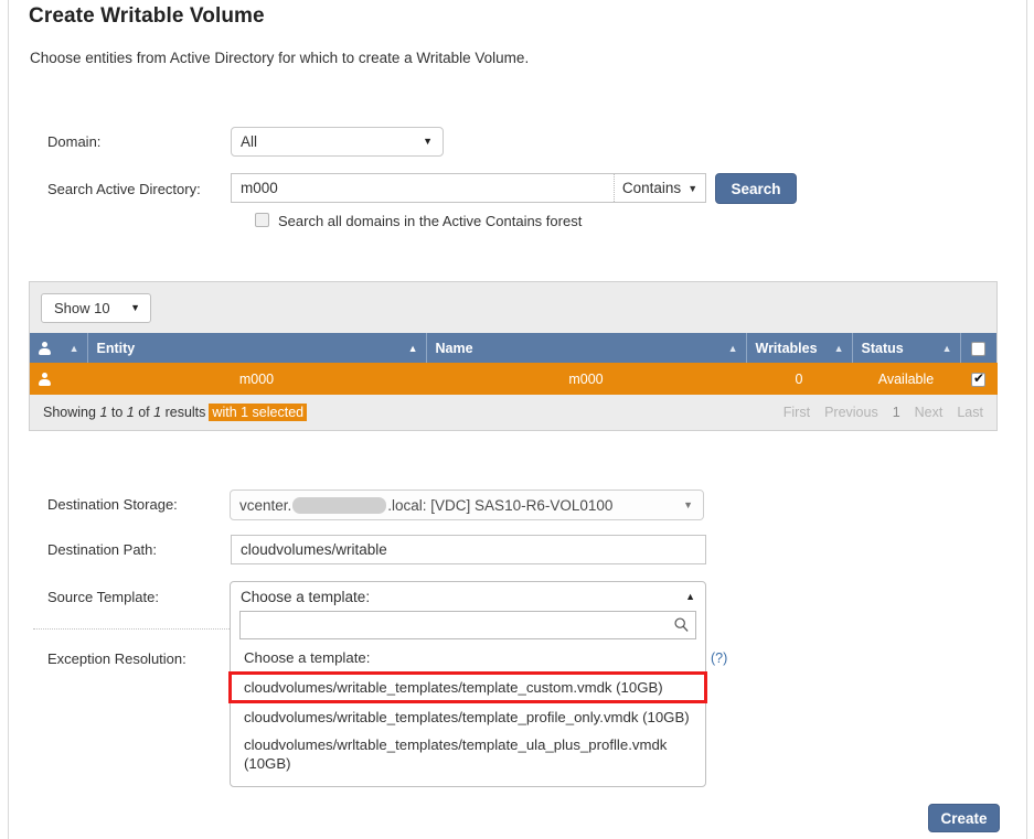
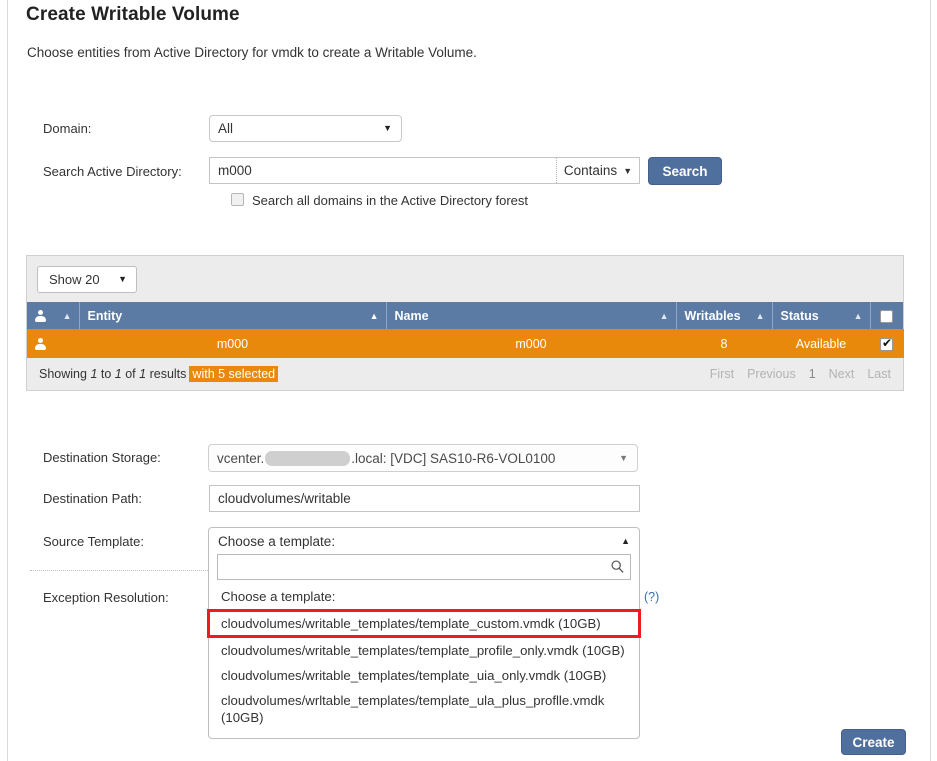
  Create Writable Volume
- Choose entities from Active Directory for which to create a Writable Volume.
+ Choose entities from Active Directory for vmdk to create a Writable Volume.
  Domain:
  All
  ▼
  Search Active Directory:
  m000
  Contains
  ▼
  Search
- Search all domains in the Active Contains forest
+ Search all domains in the Active Directory forest
- Show 10
+ Show 20
  ▼
  ▲	Entity ▲	Name ▲	Writables ▲	Status ▲
- 	m000	m000	0	Available
+ 	m000	m000	8	Available
- Showing 1 to 1 of 1 results with 1 selected
+ Showing 1 to 1 of 1 results with 5 selected
  First
  Previous
  1
  Next
  Last
  Destination Storage:
  vcenter.
  .local: [VDC] SAS10-R6-VOL0100
  ▼
  Destination Path:
  cloudvolumes/writable
  Source Template:
  Exception Resolution:
  (?)
  Choose a template:
  ▲
  Choose a template:
  cloudvolumes/writable_templates/template_custom.vmdk (10GB)
  cloudvolumes/writable_templates/template_profile_only.vmdk (10GB)
+ cloudvolumes/writable_templates/template_uia_only.vmdk (10GB)
  cloudvolumes/wrltable_templates/template_ula_plus_proflle.vmdk (10GB)
  Create
